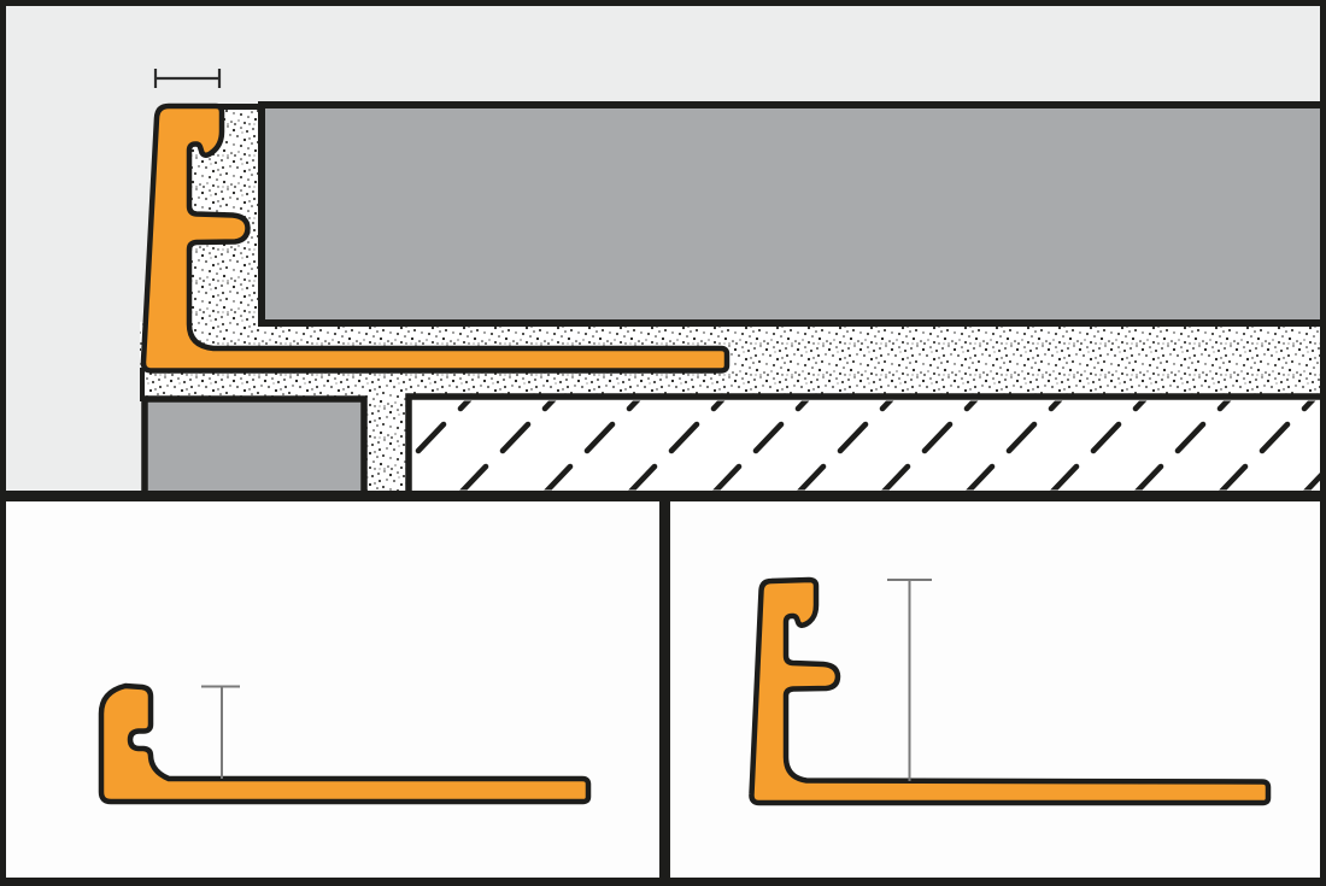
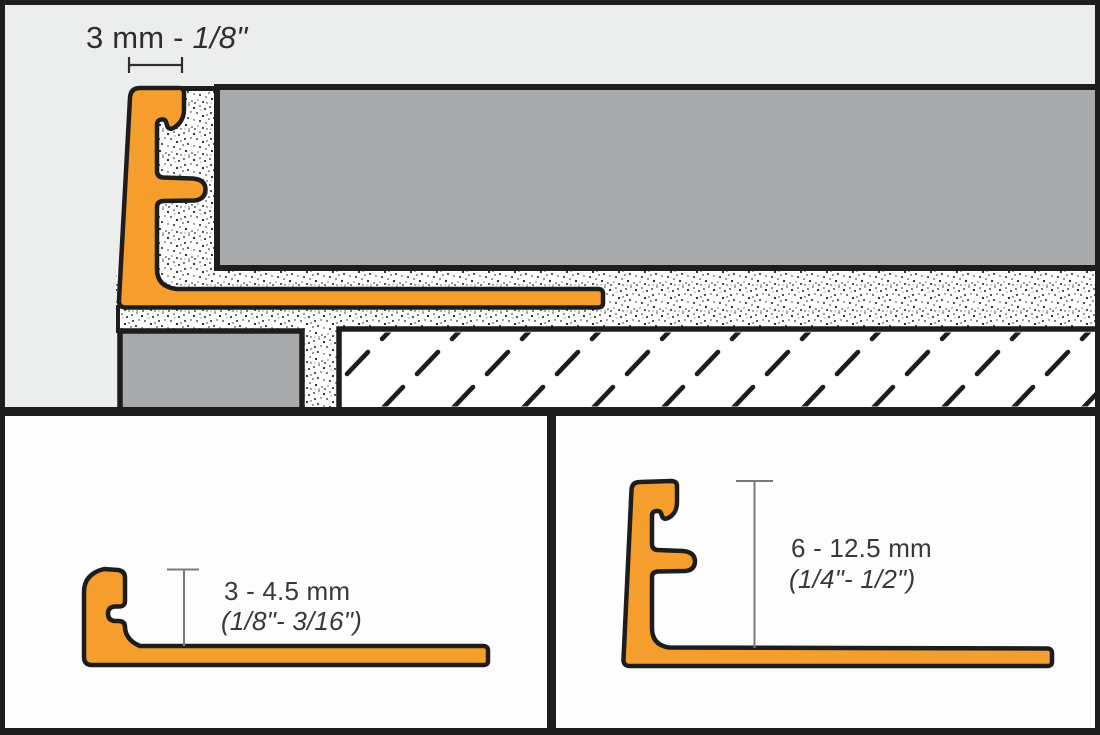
+ 3 mm - 1/8"
+ 3 - 4.5 mm
+ (1/8"- 3/16")
+ 6 - 12.5 mm
+ (1/4"- 1/2")
